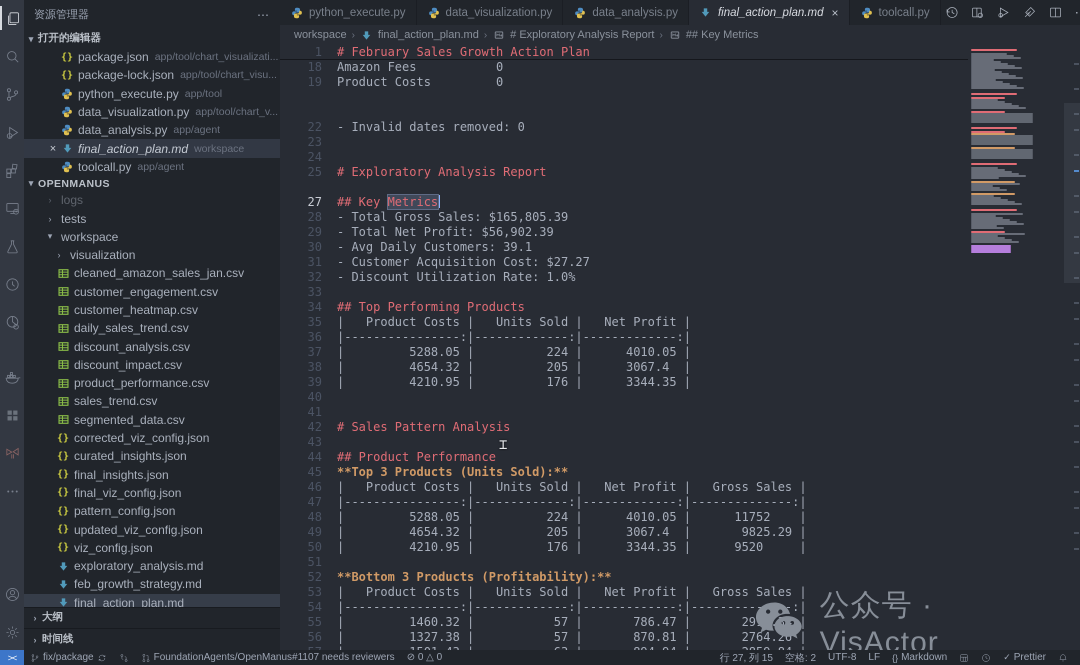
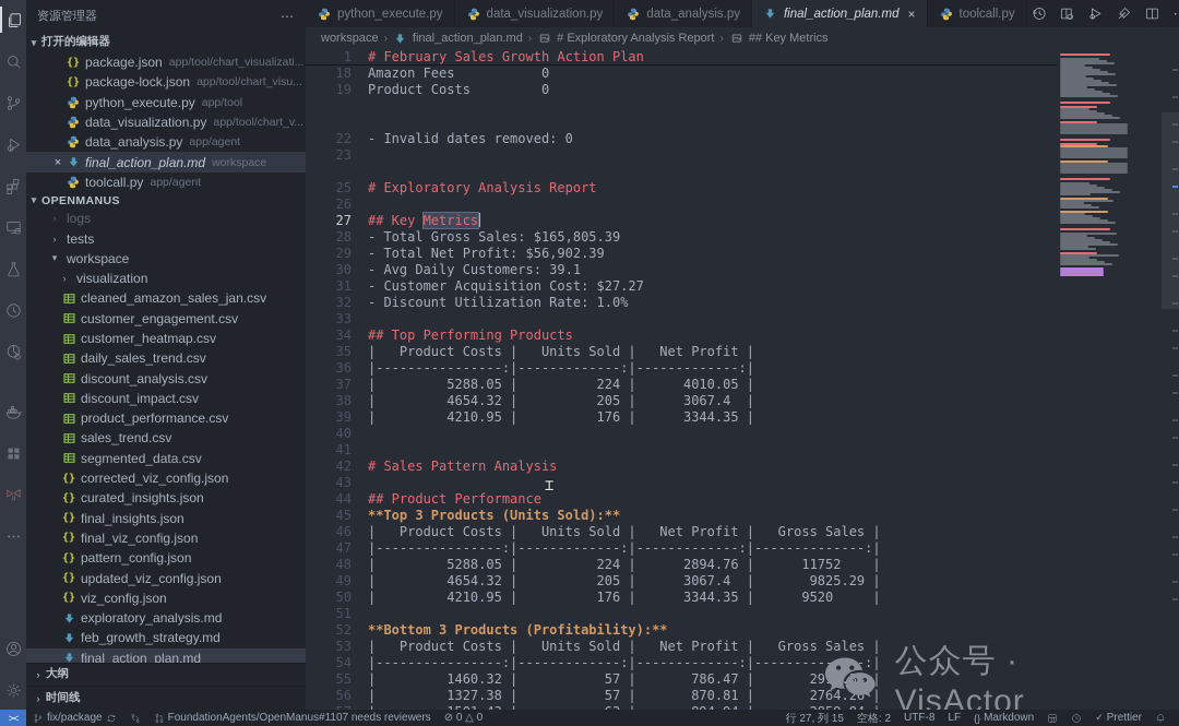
  资源管理器
  ⋯
  ▾
  打开的编辑器
  {}
  package.json
  app/tool/chart_visualizati...
  {}
  package-lock.json
  app/tool/chart_visu...
  python_execute.py
  app/tool
  data_visualization.py
  app/tool/chart_v...
  data_analysis.py
  app/agent
  ×
  final_action_plan.md
  workspace
  toolcall.py
  app/agent
  ▾
  OPENMANUS
  ›
  logs
  ›
  tests
  ▾
  workspace
  ›
  visualization
  cleaned_amazon_sales_jan.csv
  customer_engagement.csv
  customer_heatmap.csv
  daily_sales_trend.csv
  discount_analysis.csv
  discount_impact.csv
  product_performance.csv
  sales_trend.csv
  segmented_data.csv
  {}
  corrected_viz_config.json
  {}
  curated_insights.json
  {}
  final_insights.json
  {}
  final_viz_config.json
  {}
  pattern_config.json
  {}
  updated_viz_config.json
  {}
  viz_config.json
  exploratory_analysis.md
  feb_growth_strategy.md
  final_action_plan.md
  ›
  大纲
  ›
  时间线
  python_execute.py
  data_visualization.py
  data_analysis.py
  final_action_plan.md
  ×
  toolcall.py
  workspace
  ›
  final_action_plan.md
  ›
  # Exploratory Analysis Report
  ›
  ## Key Metrics
  1
  # February Sales Growth Action Plan
  18
  Amazon Fees 0
  19
  Product Costs 0
  22
  - Invalid dates removed: 0
  23
- 24
  25
  # Exploratory Analysis Report
+ 26
  27
  ## Key Metrics
  28
  - Total Gross Sales: $165,805.39
  29
  - Total Net Profit: $56,902.39
  30
  - Avg Daily Customers: 39.1
  31
  - Customer Acquisition Cost: $27.27
  32
  - Discount Utilization Rate: 1.0%
  33
  34
  ## Top Performing Products
  35
  | Product Costs | Units Sold | Net Profit |
  36
  |----------------:|-------------:|-------------:|
  37
  | 5288.05 | 224 | 4010.05 |
  38
  | 4654.32 | 205 | 3067.4 |
  39
  | 4210.95 | 176 | 3344.35 |
  40
  41
  42
  # Sales Pattern Analysis
  43
  44
  ## Product Performance
  45
  **Top 3 Products (Units Sold):**
  46
  | Product Costs | Units Sold | Net Profit | Gross Sales |
  47
  |----------------:|-------------:|-------------:|--------------:|
  48
- | 5288.05 | 224 | 4010.05 | 11752 |
+ | 5288.05 | 224 | 2894.76 | 11752 |
  49
  | 4654.32 | 205 | 3067.4 | 9825.29 |
  50
  | 4210.95 | 176 | 3344.35 | 9520 |
  51
  52
  **Bottom 3 Products (Profitability):**
  53
  | Product Costs | Units Sold | Net Profit | Gross Sales |
  54
  |----------------:|-------------:|-------------:|-----------:|
  55
  | 1460.32 | 57 | 786.47 | 29. |
  56
  | 1327.38 | 57 | 870.81 | 2764.26 |
  ⌶
  公众号 · VisActor
  ><
  fix/package
  FoundationAgents/OpenManus#1107 needs reviewers
  ⊘ 0 △ 0
  行 27, 列 15
  空格: 2
  UTF-8
  LF
  {}
  Markdown
  ✓
  Prettier
